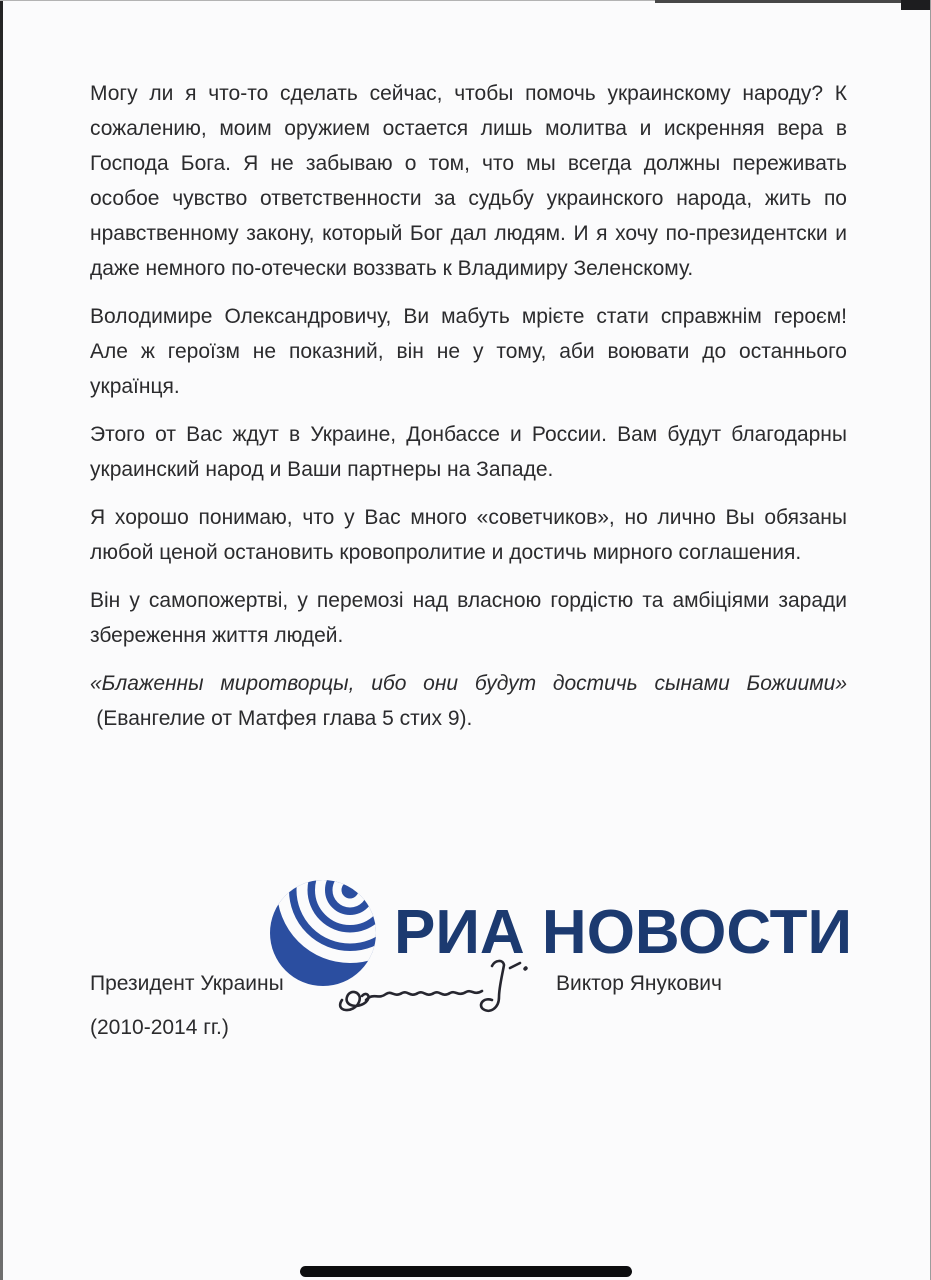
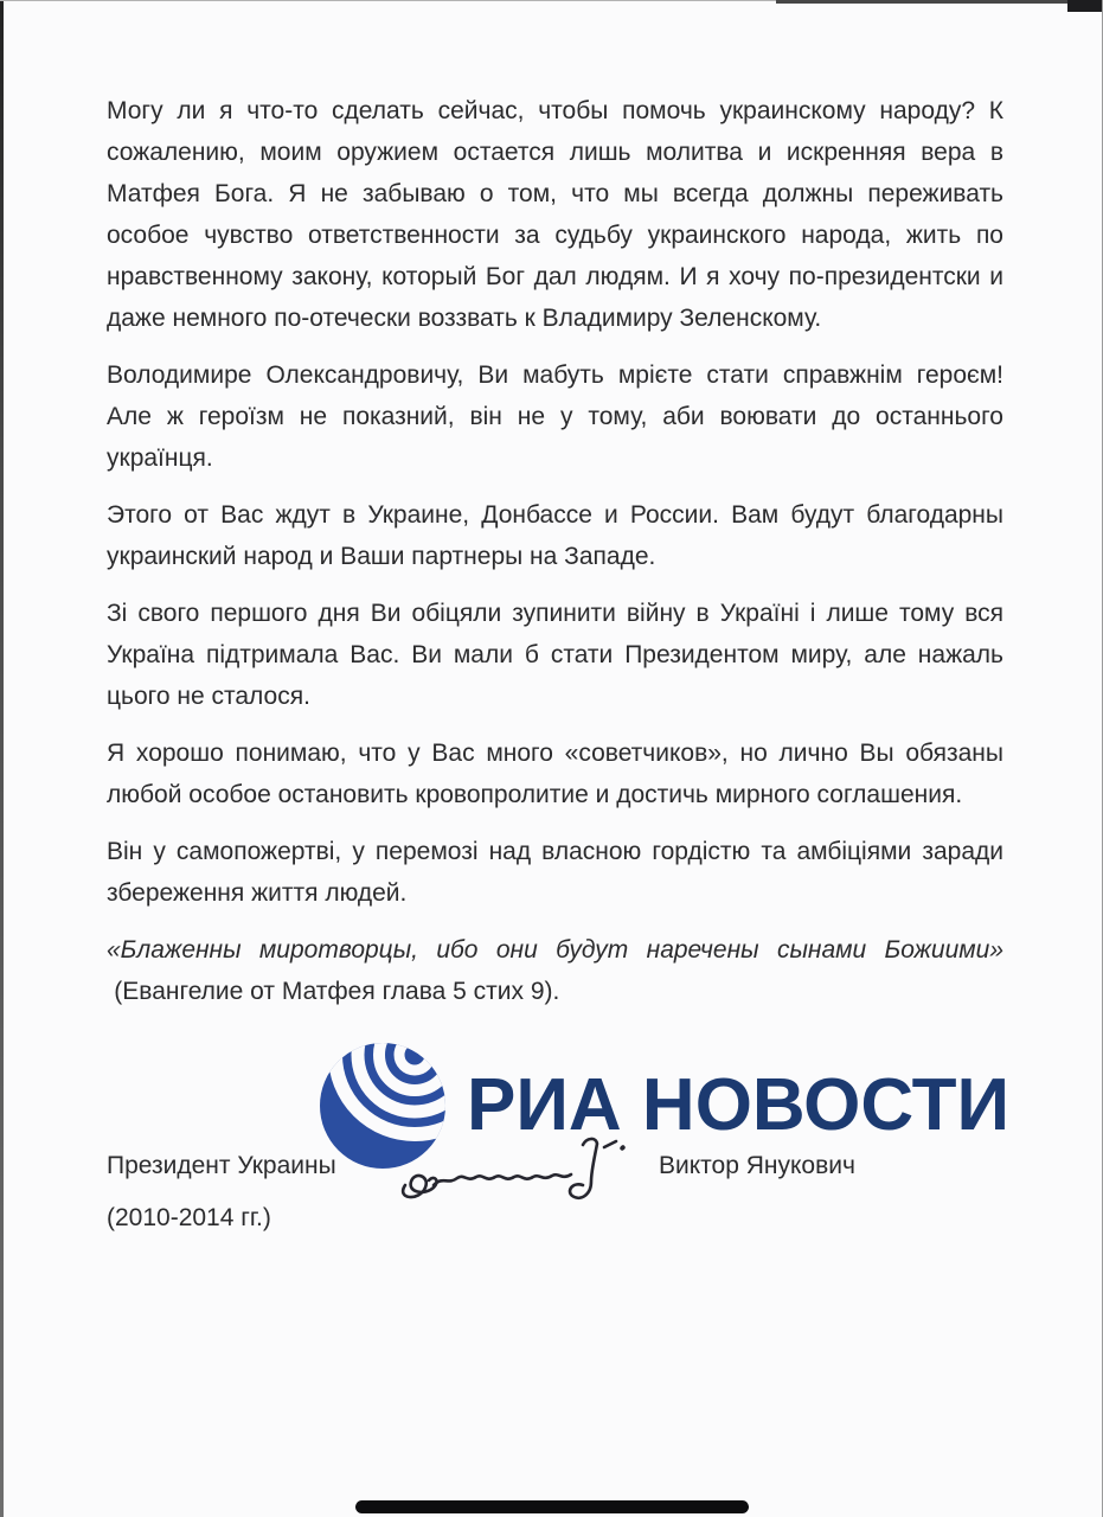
- Могу ли я что-то сделать сейчас, чтобы помочь украинскому народу? К сожалению, моим оружием остается лишь молитва и искренняя вера в Господа Бога. Я не забываю о том, что мы всегда должны переживать особое чувство ответственности за судьбу украинского народа, жить по нравственному закону, который Бог дал людям. И я хочу по-президентски и даже немного по-отечески воззвать к Владимиру Зеленскому.
+ Могу ли я что-то сделать сейчас, чтобы помочь украинскому народу? К сожалению, моим оружием остается лишь молитва и искренняя вера в Матфея Бога. Я не забываю о том, что мы всегда должны переживать особое чувство ответственности за судьбу украинского народа, жить по нравственному закону, который Бог дал людям. И я хочу по-президентски и даже немного по-отечески воззвать к Владимиру Зеленскому.
  Володимире Олександровичу, Ви мабуть мрієте стати справжнім героєм! Але ж героїзм не показний, він не у тому, аби воювати до останнього українця.
  Этого от Вас ждут в Украине, Донбассе и России. Вам будут благодарны украинский народ и Ваши партнеры на Западе.
+ Зі свого першого дня Ви обіцяли зупинити війну в Україні і лише тому вся Україна підтримала Вас. Ви мали б стати Президентом миру, але нажаль цього не сталося.
- Я хорошо понимаю, что у Вас много «советчиков», но лично Вы обязаны любой ценой остановить кровопролитие и достичь мирного соглашения.
+ Я хорошо понимаю, что у Вас много «советчиков», но лично Вы обязаны любой особое остановить кровопролитие и достичь мирного соглашения.
  Він у самопожертві, у перемозі над власною гордістю та амбіціями заради збереження життя людей.
- «Блаженны миротворцы, ибо они будут достичь сынами Божиими» (Евангелие от Матфея глава 5 стих 9).
+ «Блаженны миротворцы, ибо они будут наречены сынами Божиими» (Евангелие от Матфея глава 5 стих 9).
  РИА НОВОСТИ
  Президент Украины
  Виктор Янукович
  (2010-2014 гг.)
